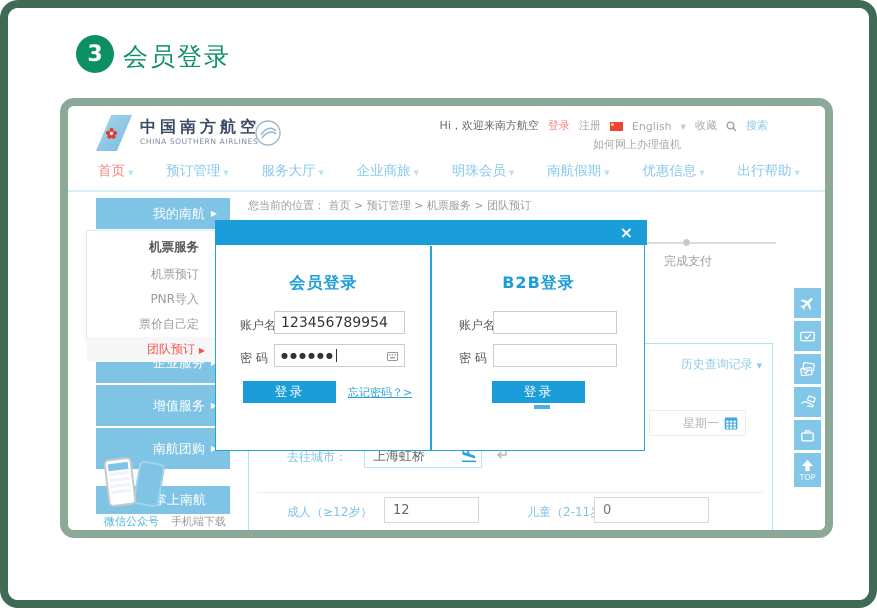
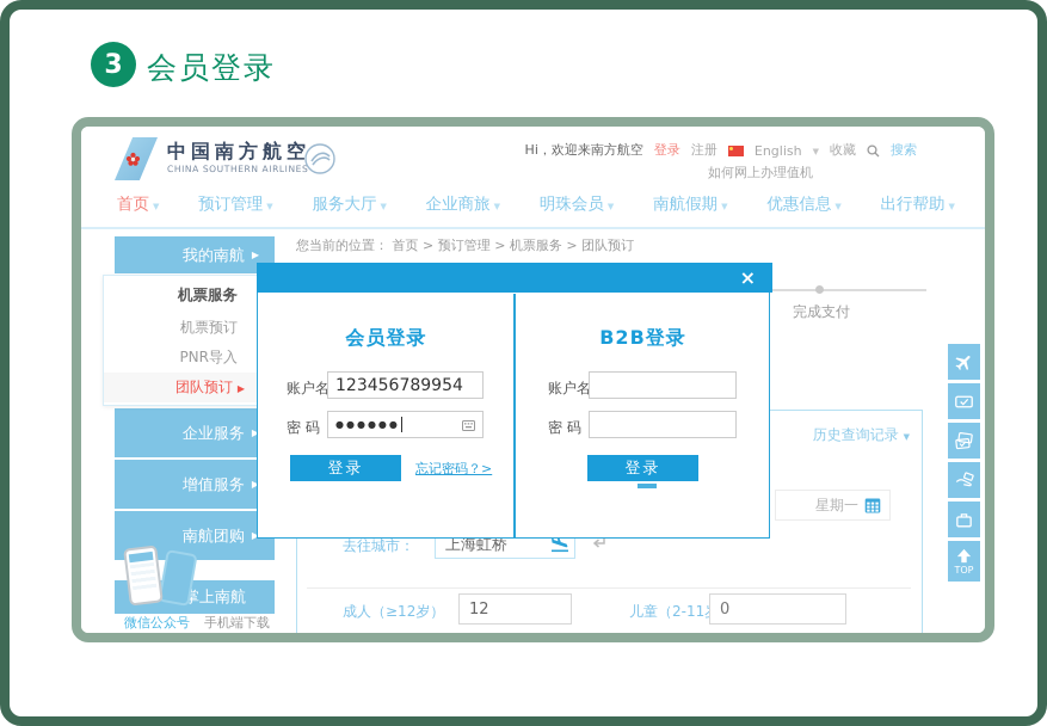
  3
  会员登录
  中国南方航空
  CHINA SOUTHERN AIRLINES
  Hi，欢迎来南方航空
  登录
  注册
  English
  ▼
  收藏
  搜索
  如何网上办理值机
  首页 ▼
  预订管理 ▼
  服务大厅 ▼
  企业商旅 ▼
  明珠会员 ▼
  南航假期 ▼
  优惠信息 ▼
  出行帮助 ▼
  您当前的位置： 首页 > 预订管理 > 机票服务 > 团队预订
  我的南航
  ▶
  机票服务
  机票预订
  PNR导入
- 票价自己定
  团队预订 ▶
  企业服务
  ▶
  增值服务
  ▶
  南航团购
  ▶
  掌上南航
  微信公众号
  手机端下载
  完成支付
  历史查询记录 ▼
  星期一
  去往城市：
  上海虹桥
  成人（≥12岁）
  12
  儿童（2-11
  0
  TOP
  ×
  会员登录
  账户名
  123456789954
  密 码
  ●●●●●●
  登录
  忘记密码？>
  B2B登录
  账户名
  密 码
  登录
